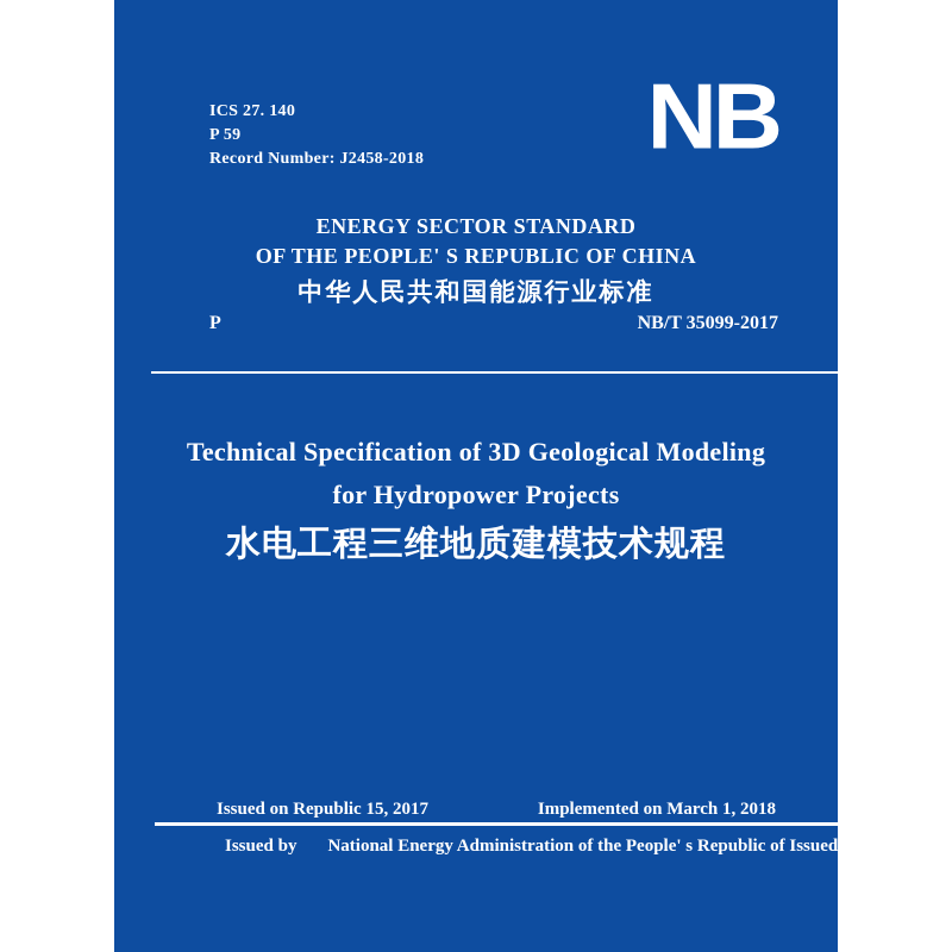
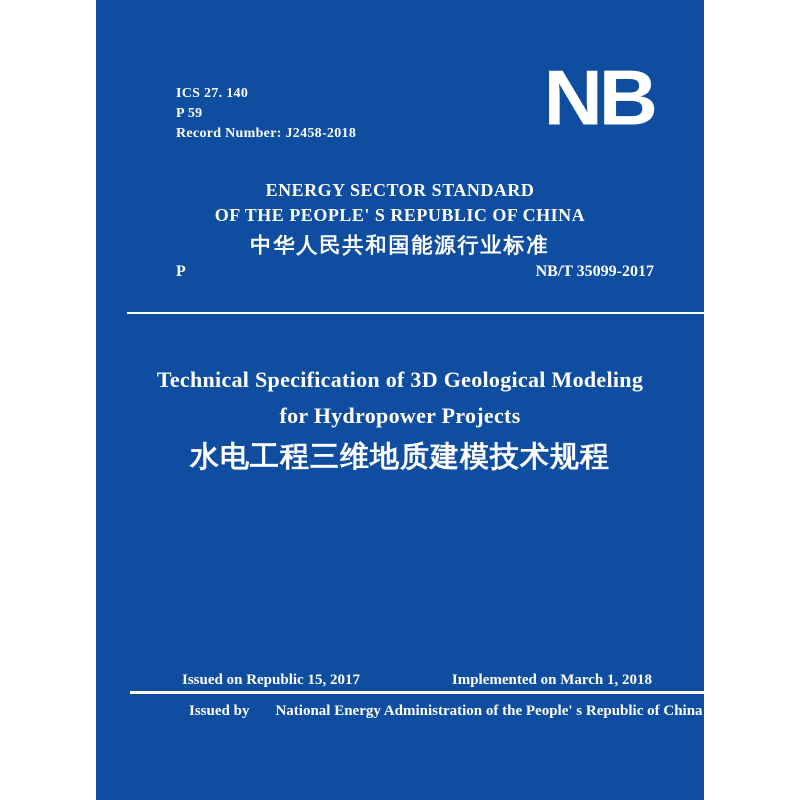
  ICS 27. 140
  P 59
  Record Number: J2458-2018
  NB
  ENERGY SECTOR STANDARD
  OF THE PEOPLE' S REPUBLIC OF CHINA
  中华人民共和国能源行业标准
  P
  NB/T 35099-2017
  Technical Specification of 3D Geological Modeling
  for Hydropower Projects
  水电工程三维地质建模技术规程
  Issued on Republic 15, 2017
  Implemented on March 1, 2018
  Issued by
- National Energy Administration of the People' s Republic of Issued
+ National Energy Administration of the People' s Republic of China
